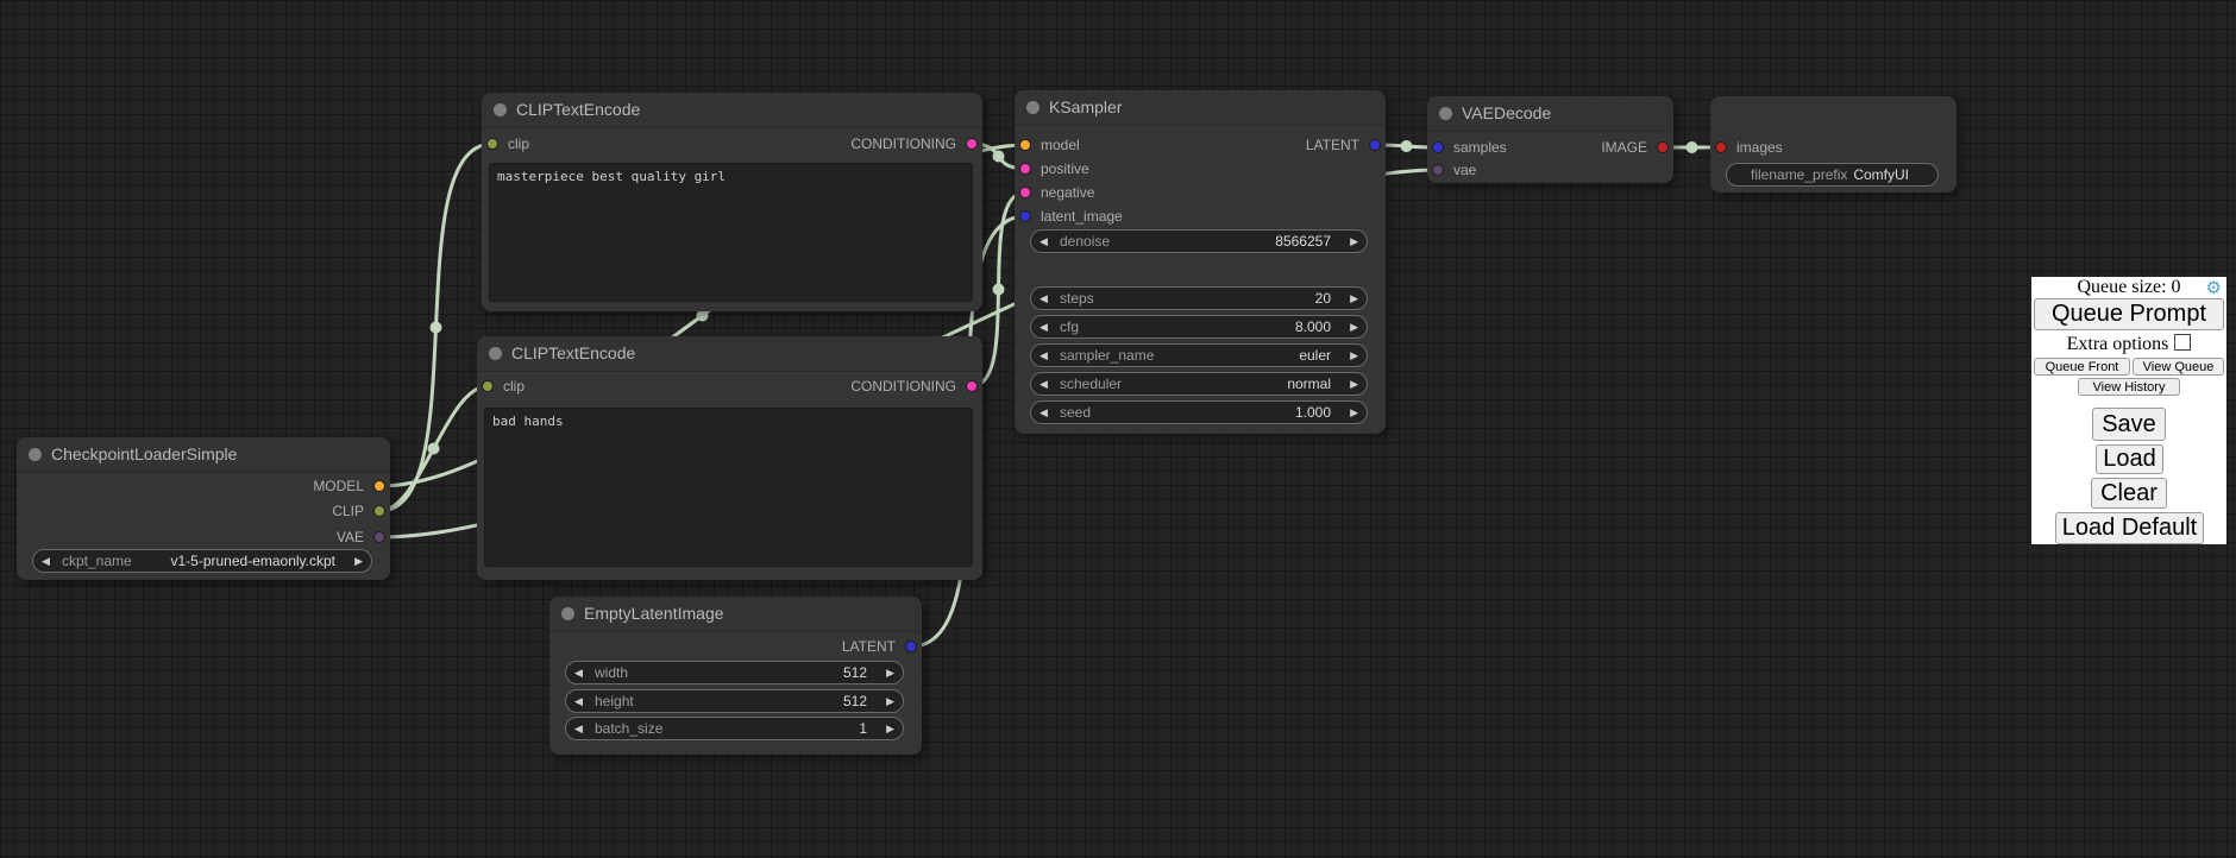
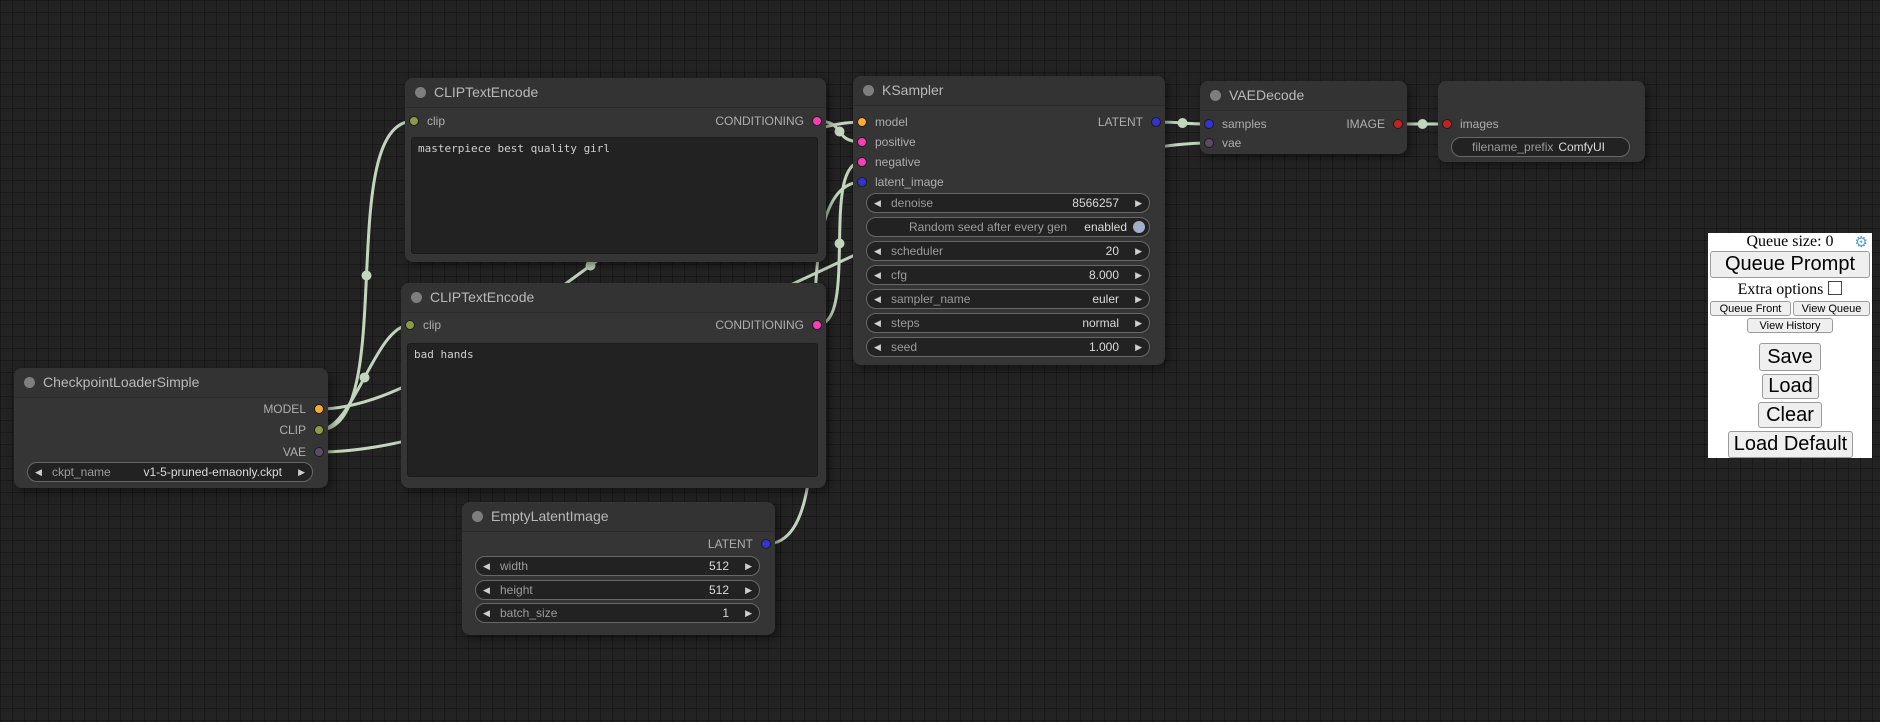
  CheckpointLoaderSimple
  MODEL
  CLIP
  VAE
  ◀
  ▶
  ckpt_name
  v1-5-pruned-emaonly.ckpt
  CLIPTextEncode
  clip
  CONDITIONING
  masterpiece best quality girl
  CLIPTextEncode
  clip
  CONDITIONING
  bad hands
  KSampler
  model
  positive
  negative
  latent_image
  LATENT
  ◀
  ▶
  denoise
  8566257
+ Random seed after every gen
+ enabled
  ◀
  ▶
- steps
+ scheduler
  20
  ◀
  ▶
  cfg
  8.000
  ◀
  ▶
  sampler_name
  euler
  ◀
  ▶
- scheduler
+ steps
  normal
  ◀
  ▶
  seed
  1.000
  EmptyLatentImage
  LATENT
  ◀
  ▶
  width
  512
  ◀
  ▶
  height
  512
  ◀
  ▶
  batch_size
  1
  VAEDecode
  samples
  vae
  IMAGE
  images
  filename_prefix
  ComfyUI
  Queue size: 0
  ⚙
  Queue Prompt
  Extra options
  Queue Front
  View Queue
  View History
  Save
  Load
  Clear
  Load Default
